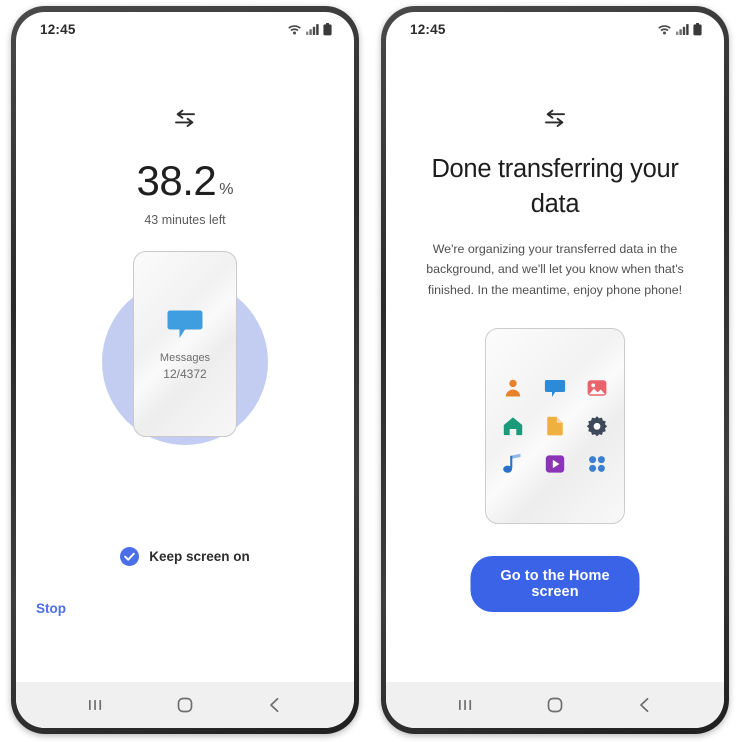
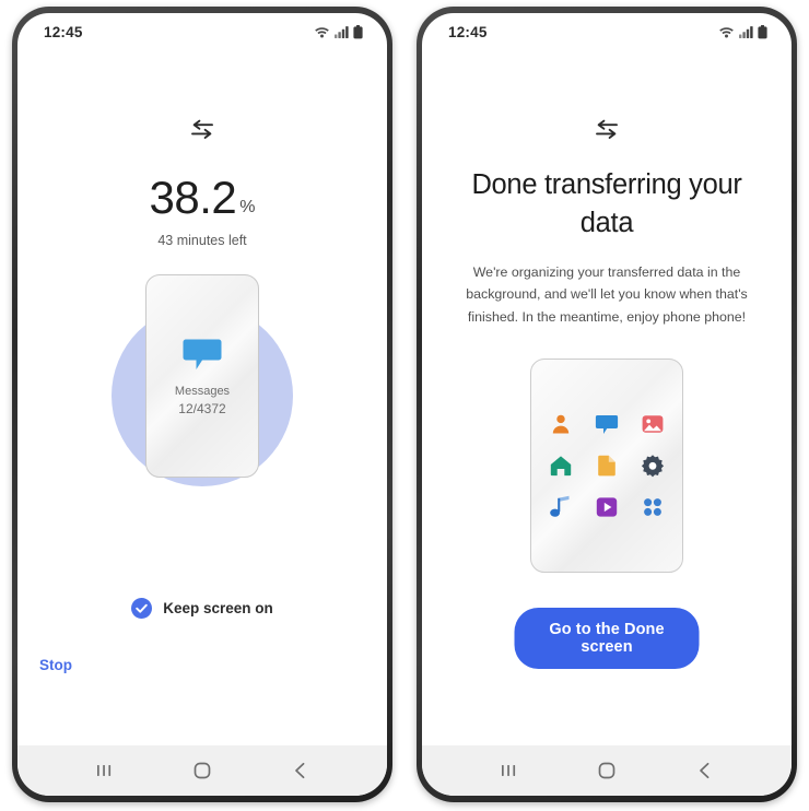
  12:45
  38.2
  %
  43 minutes left
  Messages
  12/4372
  Keep screen on
  Stop
  12:45
  Done transferring your data
  We're organizing your transferred data in the background, and we'll let you know when that's finished. In the meantime, enjoy phone phone!
- Go to the Home screen
+ Go to the Done screen
